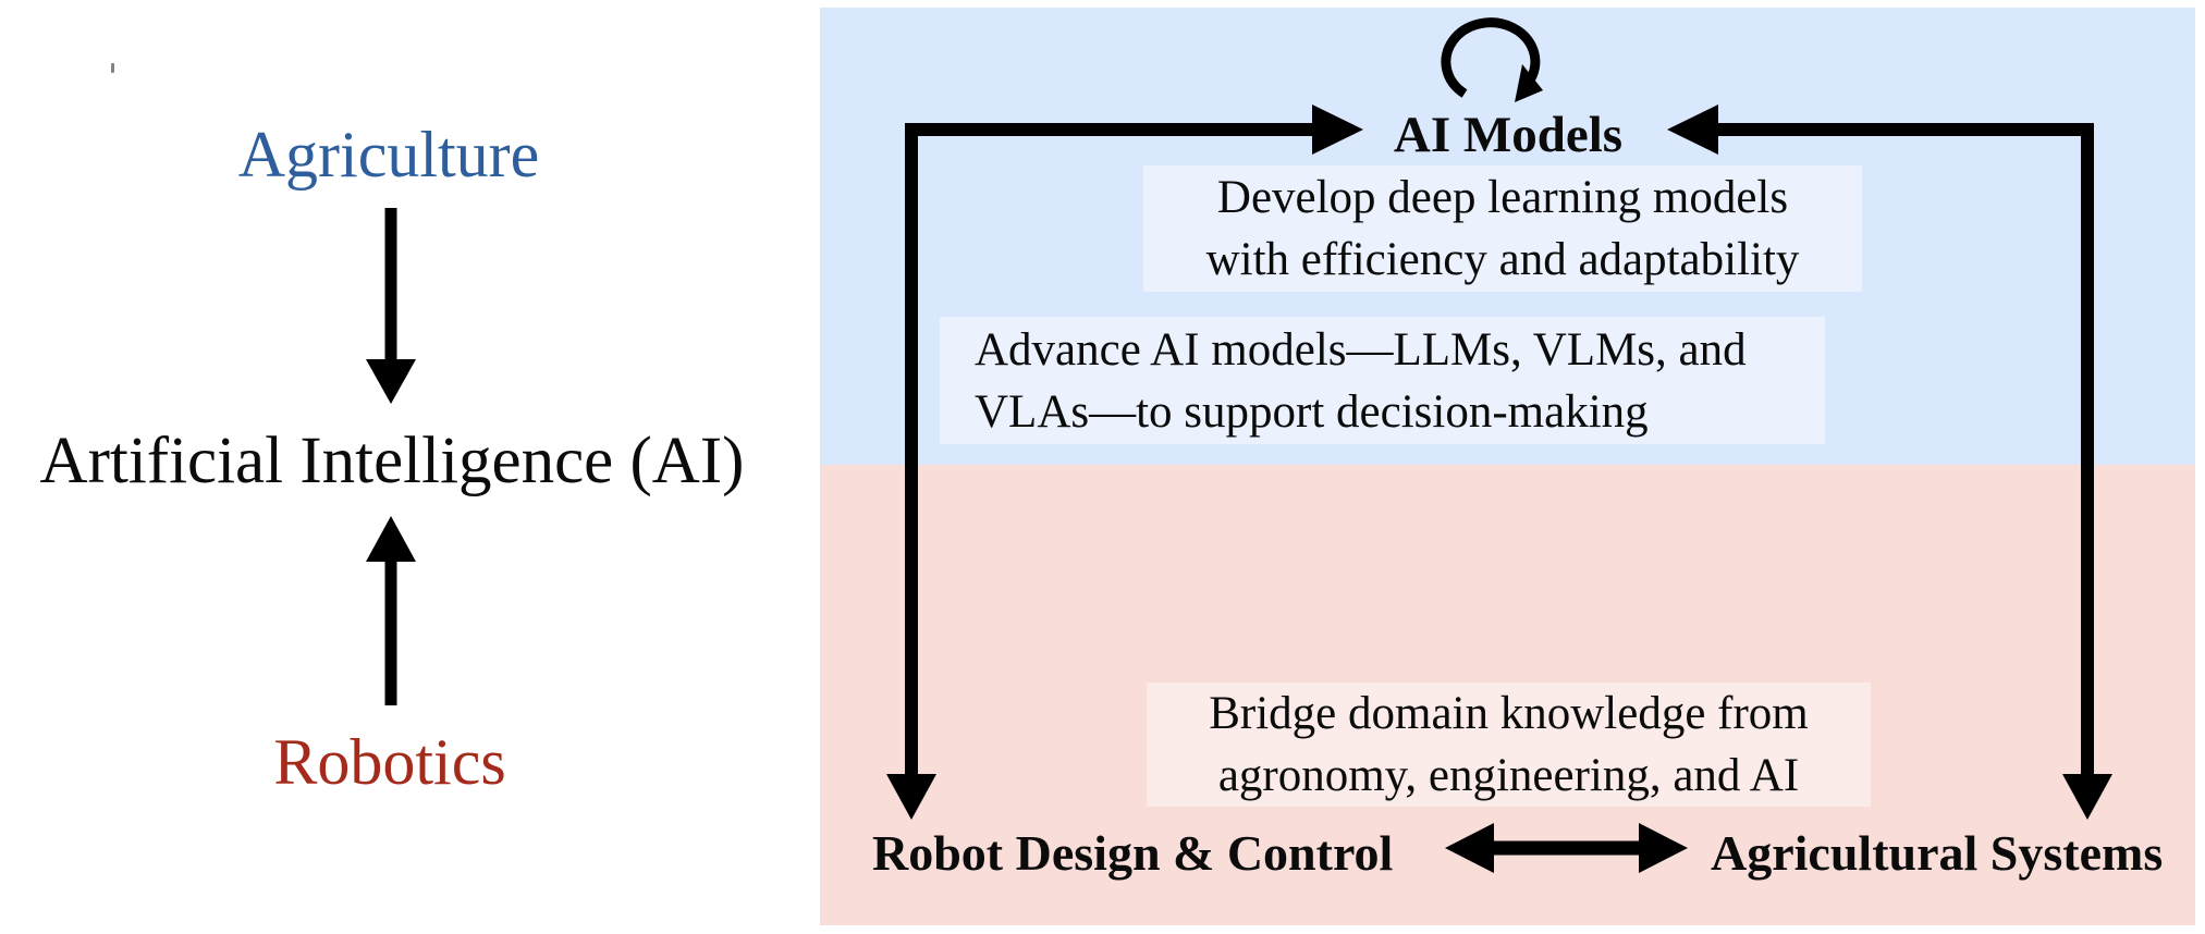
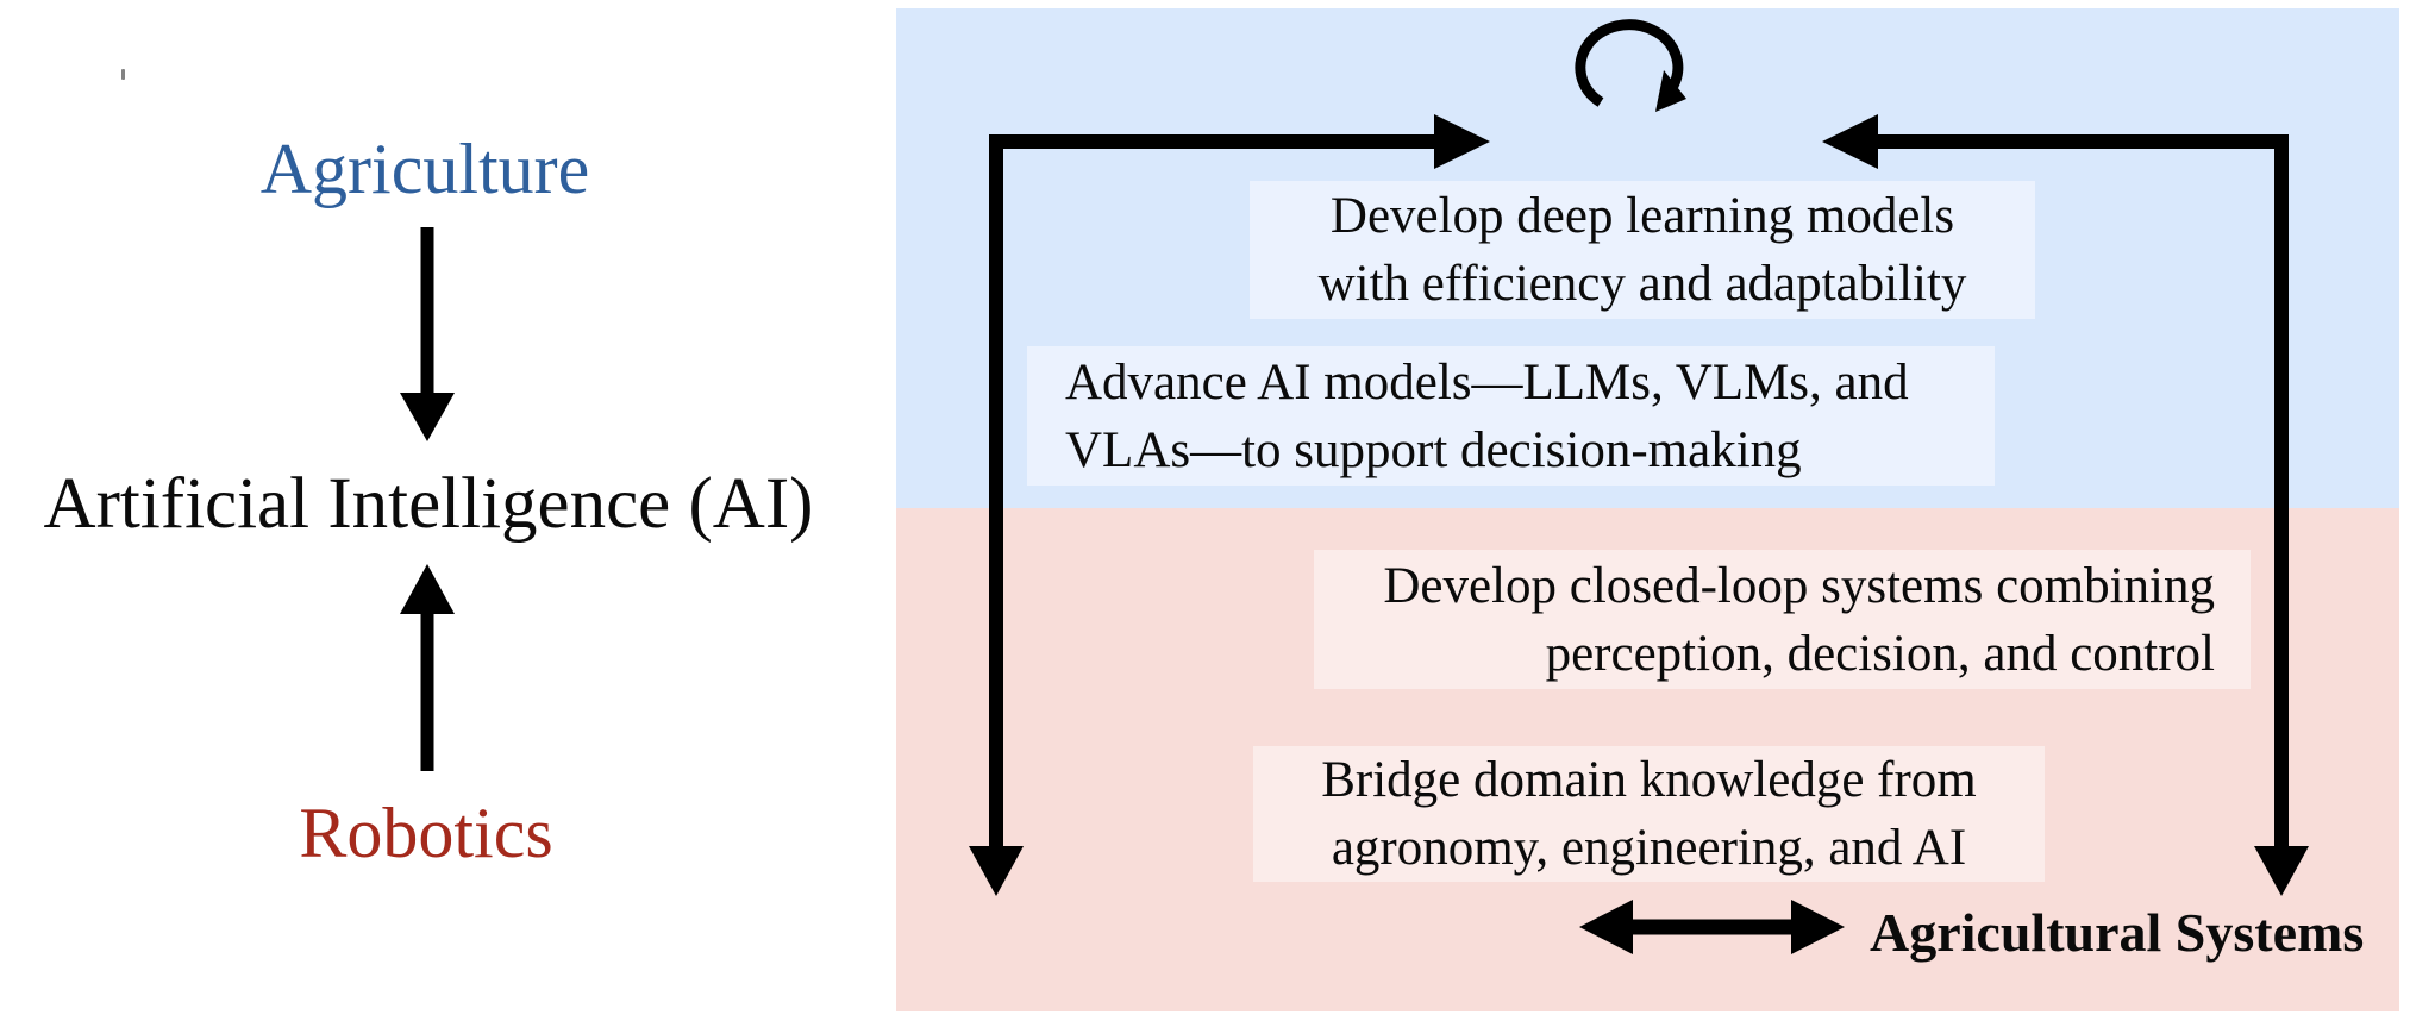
  Agriculture
  Artificial Intelligence (AI)
  Robotics
- AI Models
  Develop deep learning models
  with efficiency and adaptability
  Advance AI models—LLMs, VLMs, and
  VLAs—to support decision-making
+ Develop closed-loop systems combining
+ perception, decision, and control
  Bridge domain knowledge from
  agronomy, engineering, and AI
- Robot Design & Control
  Agricultural Systems
